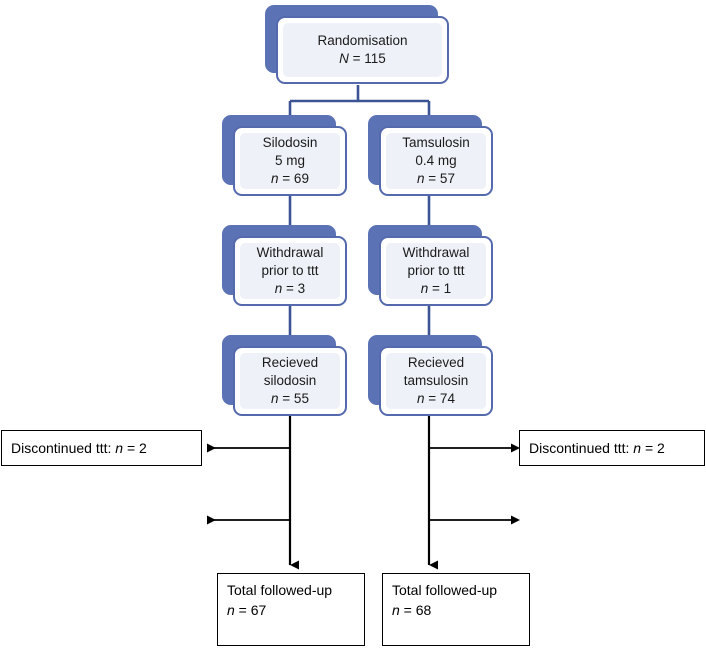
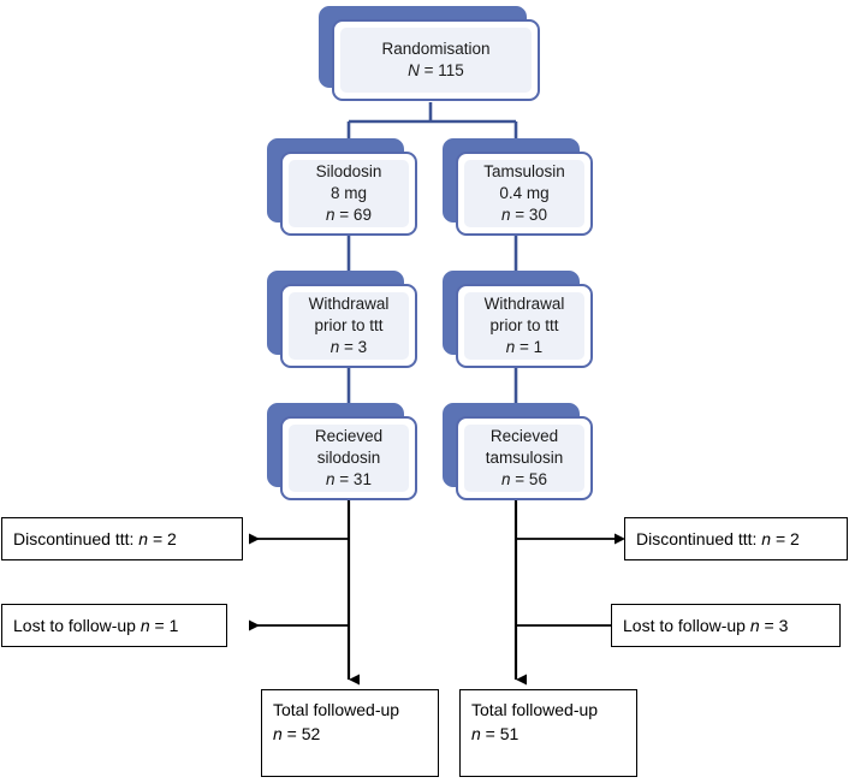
  Randomisation
  N = 115
  Silodosin
- 5 mg
+ 8 mg
  n = 69
  Tamsulosin
  0.4 mg
- n = 57
+ n = 30
  Withdrawal
  prior to ttt
  n = 3
  Withdrawal
  prior to ttt
  n = 1
  Recieved
  silodosin
- n = 55
+ n = 31
  Recieved
  tamsulosin
- n = 74
+ n = 56
  Discontinued ttt: n = 2
  Discontinued ttt: n = 2
+ Lost to follow-up n = 1
+ Lost to follow-up n = 3
  Total followed-up
- n = 67
+ n = 52
  Total followed-up
- n = 68
+ n = 51
